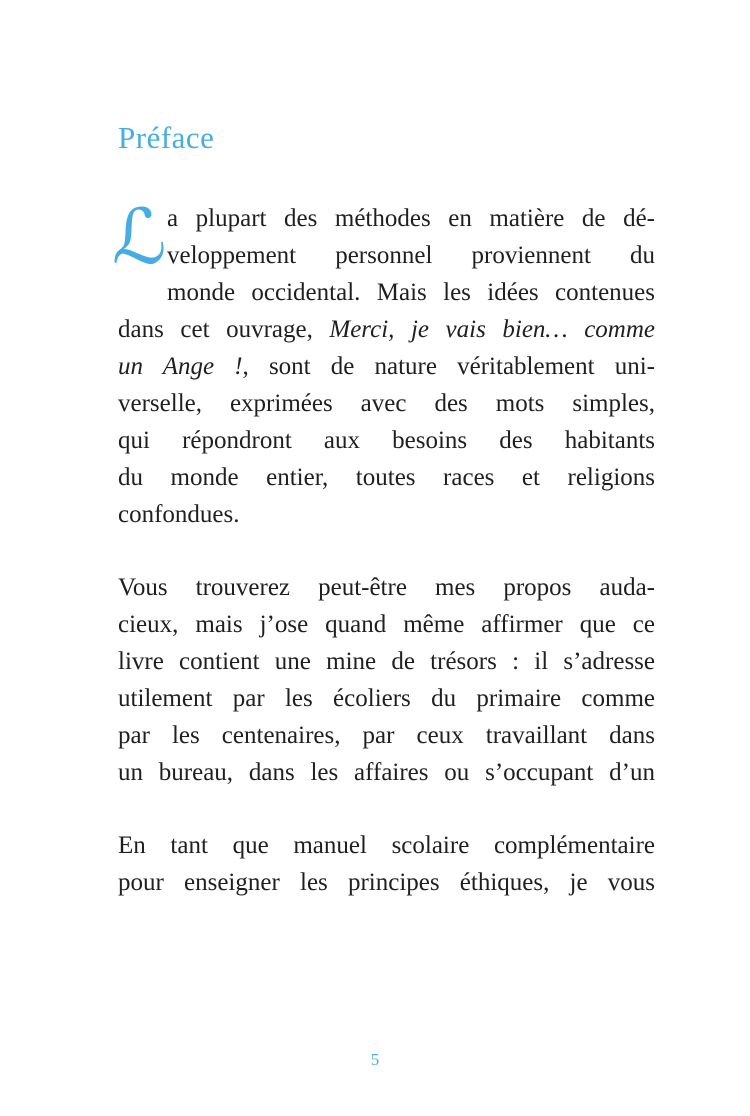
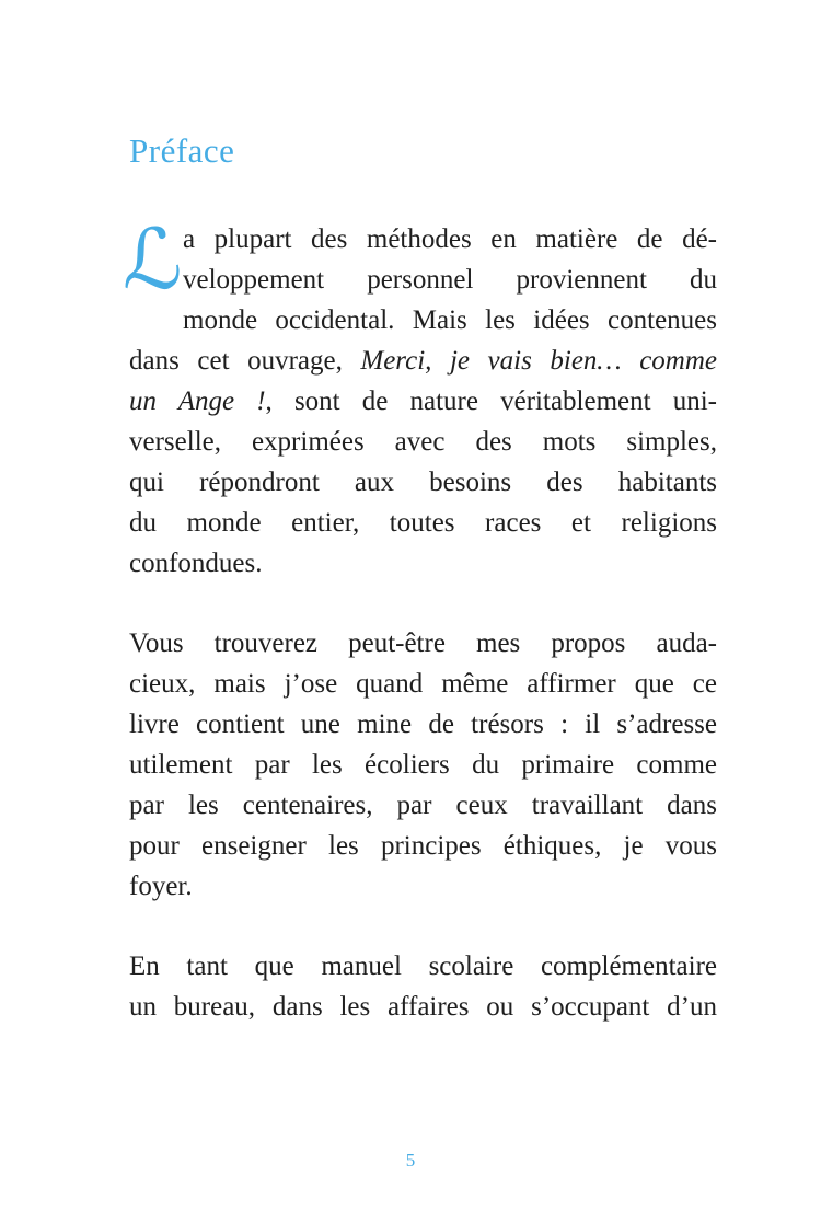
  Préface
  ℒ
  a plupart des méthodes en matière de dé-
  veloppement personnel proviennent du
  monde occidental. Mais les idées contenues
  dans cet ouvrage, Merci, je vais bien… comme
  un Ange !, sont de nature véritablement uni-
  verselle, exprimées avec des mots simples,
  qui répondront aux besoins des habitants
  du monde entier, toutes races et religions
  confondues.
  Vous trouverez peut-être mes propos auda-
  cieux, mais j’ose quand même affirmer que ce
  livre contient une mine de trésors : il s’adresse
  utilement par les écoliers du primaire comme
  par les centenaires, par ceux travaillant dans
- un bureau, dans les affaires ou s’occupant d’un
+ pour enseigner les principes éthiques, je vous
+ foyer.
  En tant que manuel scolaire complémentaire
- pour enseigner les principes éthiques, je vous
+ un bureau, dans les affaires ou s’occupant d’un
  5
